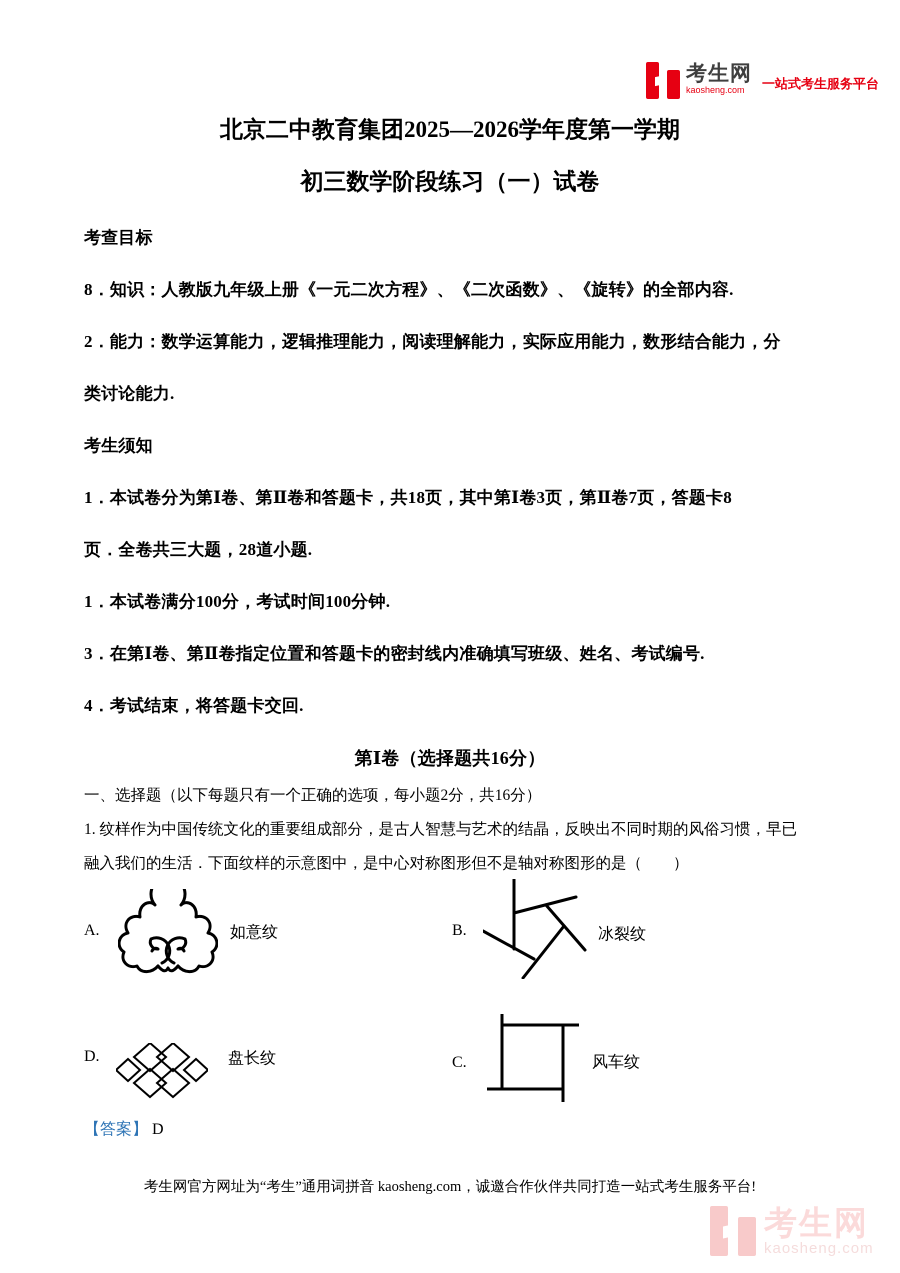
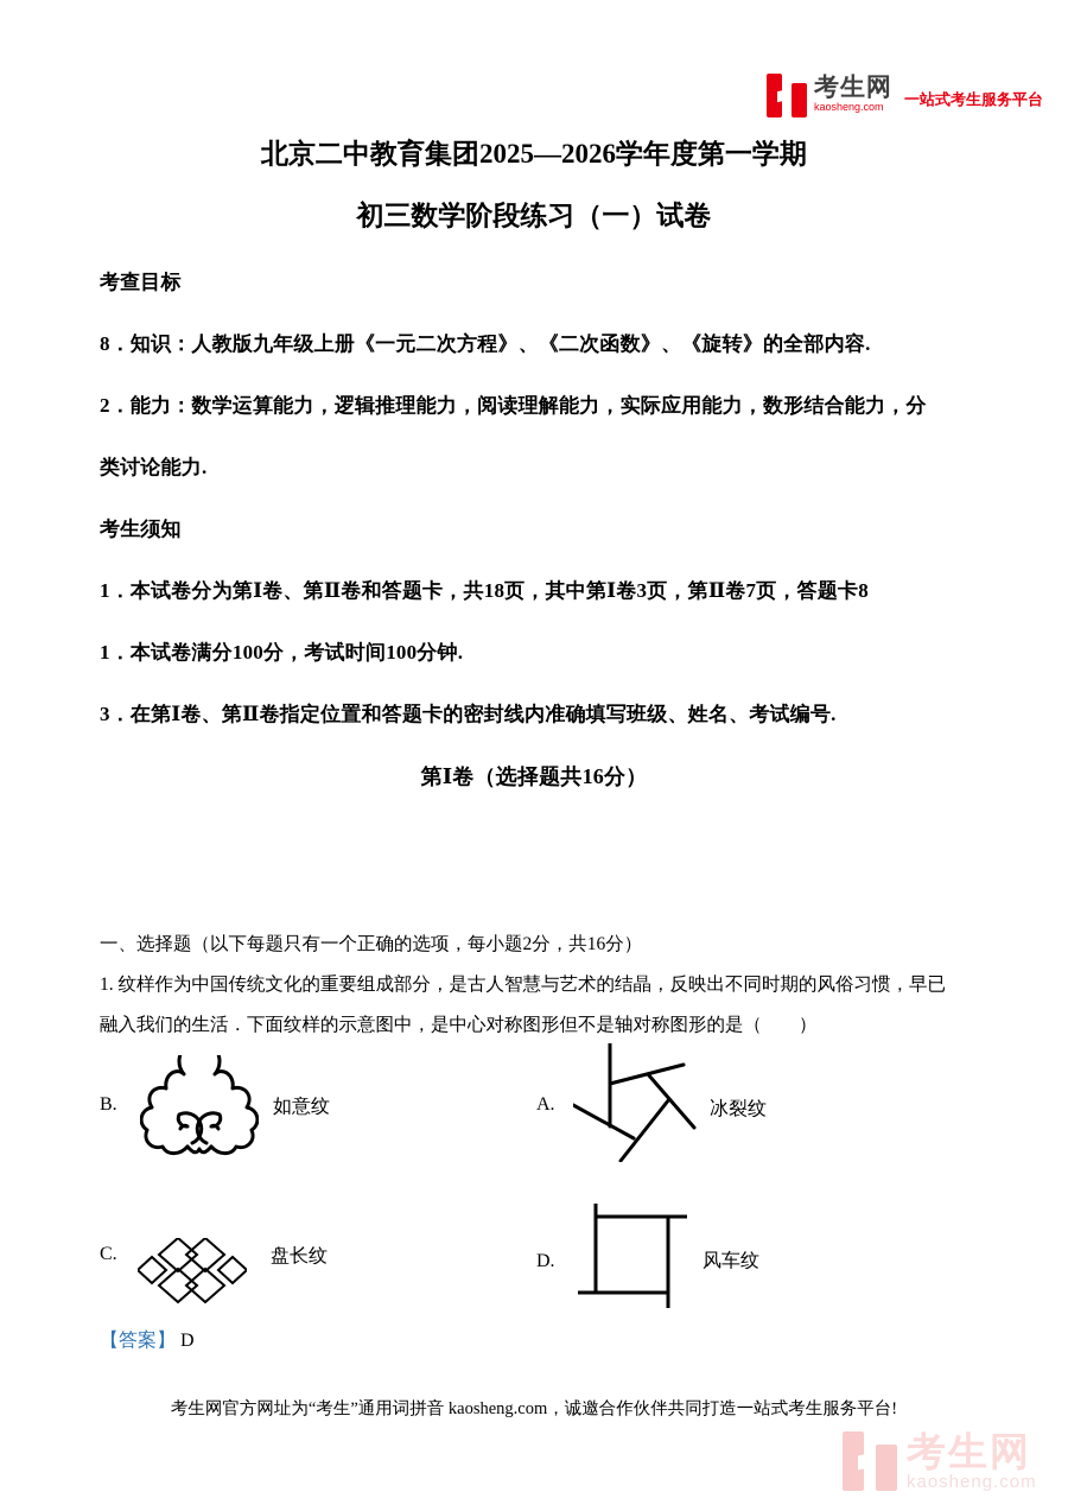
  考生网
  kaosheng.com
  一站式考生服务平台
  北京二中教育集团2025—2026学年度第一学期
  初三数学阶段练习（一）试卷
  考查目标
  8．知识：人教版九年级上册《一元二次方程》、《二次函数》、《旋转》的全部内容.
  2．能力：数学运算能力，逻辑推理能力，阅读理解能力，实际应用能力，数形结合能力，分
  类讨论能力.
  考生须知
  1．本试卷分为第Ⅰ卷、第Ⅱ卷和答题卡，共18页，其中第Ⅰ卷3页，第Ⅱ卷7页，答题卡8
- 页．全卷共三大题，28道小题.
  1．本试卷满分100分，考试时间100分钟.
  3．在第Ⅰ卷、第Ⅱ卷指定位置和答题卡的密封线内准确填写班级、姓名、考试编号.
- 4．考试结束，将答题卡交回.
  第Ⅰ卷（选择题共16分）
  一、选择题（以下每题只有一个正确的选项，每小题2分，共16分）
  1. 纹样作为中国传统文化的重要组成部分，是古人智慧与艺术的结晶，反映出不同时期的风俗习惯，早已
  融入我们的生活．下面纹样的示意图中，是中心对称图形但不是轴对称图形的是（ ）
- A.
+ B.
  如意纹
- B.
+ A.
  冰裂纹
- D.
+ C.
  盘长纹
- C.
+ D.
  风车纹
  【答案】 D
  考生网官方网址为“考生”通用词拼音 kaosheng.com，诚邀合作伙伴共同打造一站式考生服务平台!
  考生网
  kaosheng.com
